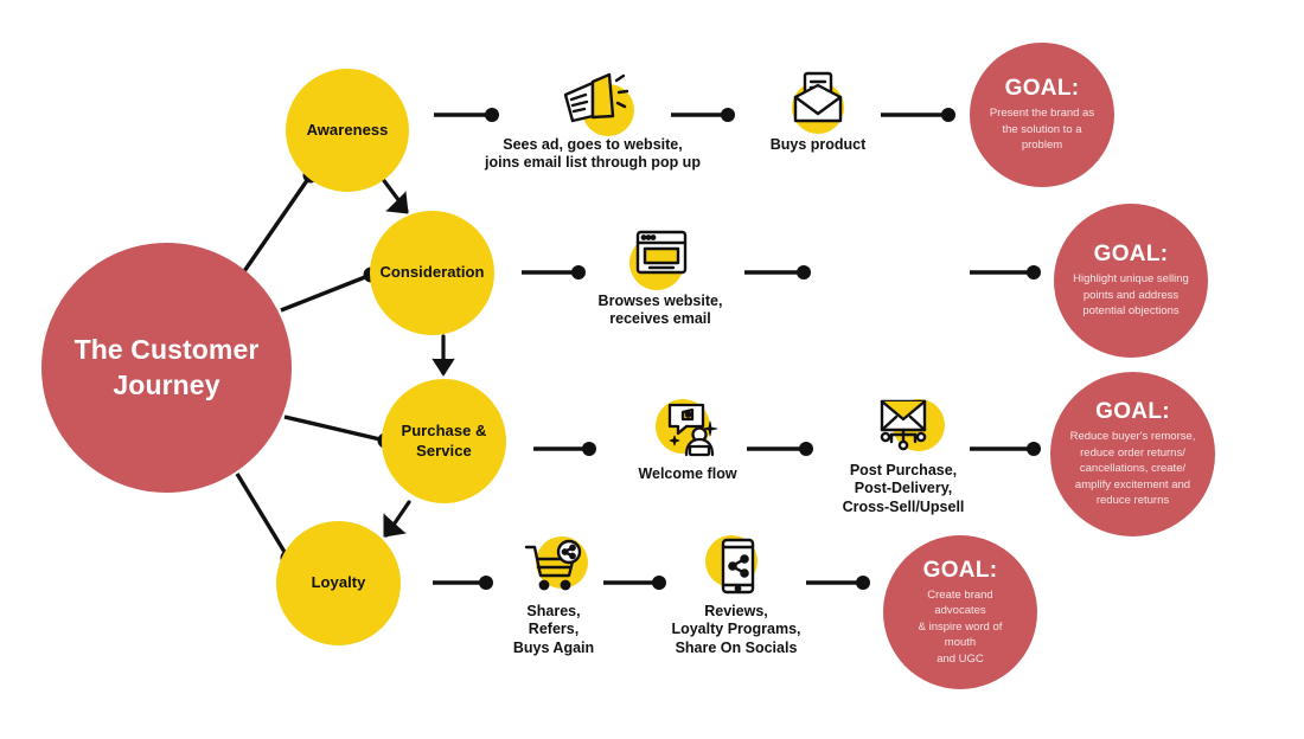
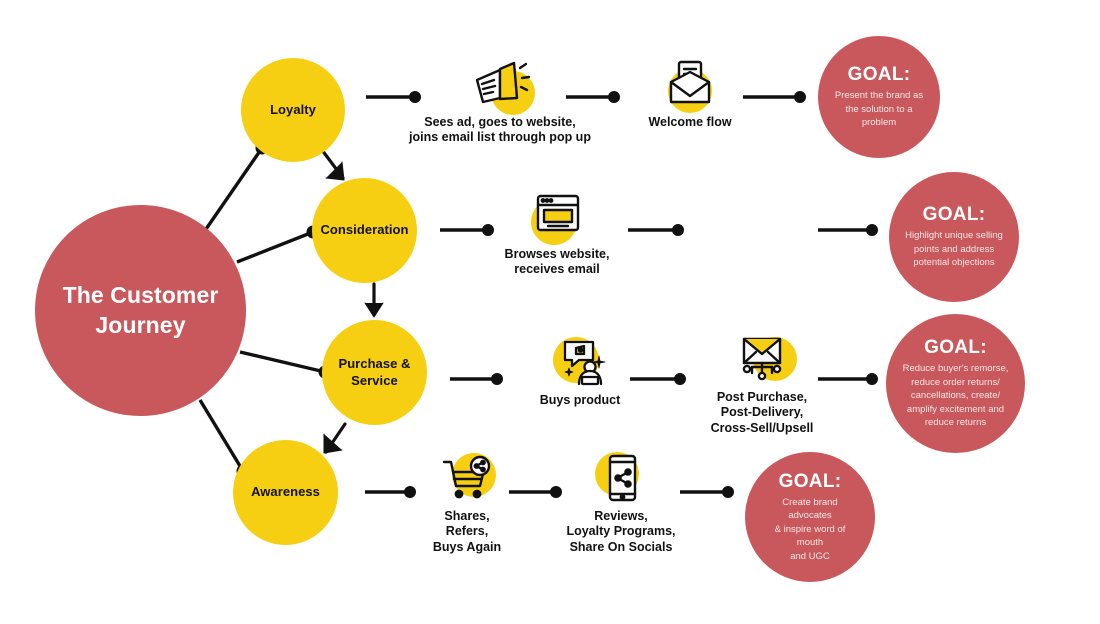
  The Customer
  Journey
- Awareness
+ Loyalty
  Consideration
  Purchase &
  Service
- Loyalty
+ Awareness
  Sees ad, goes to website,
  joins email list through pop up
- Buys product
+ Welcome flow
  Browses website,
  receives email
- Welcome flow
+ Buys product
  Post Purchase,
  Post-Delivery,
  Cross-Sell/Upsell
  Shares,
  Refers,
  Buys Again
  Reviews,
  Loyalty Programs,
  Share On Socials
  GOAL:
  Present the brand as
  the solution to a
  problem
  GOAL:
  Highlight unique selling
  points and address
  potential objections
  GOAL:
  Reduce buyer's remorse,
  reduce order returns/
  cancellations, create/
  amplify excitement and
  reduce returns
  GOAL:
  Create brand advocates
  & inspire word of mouth
  and UGC
